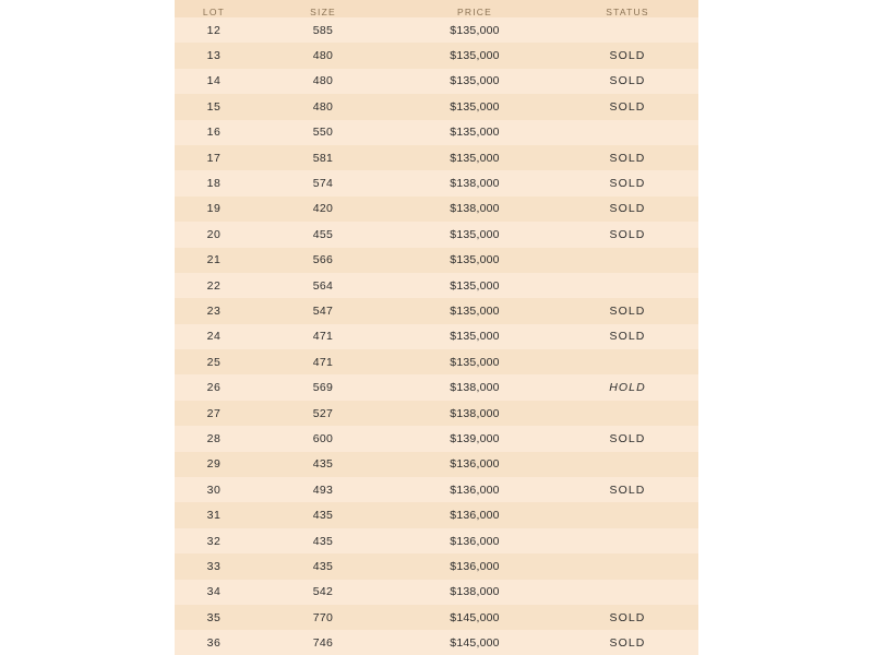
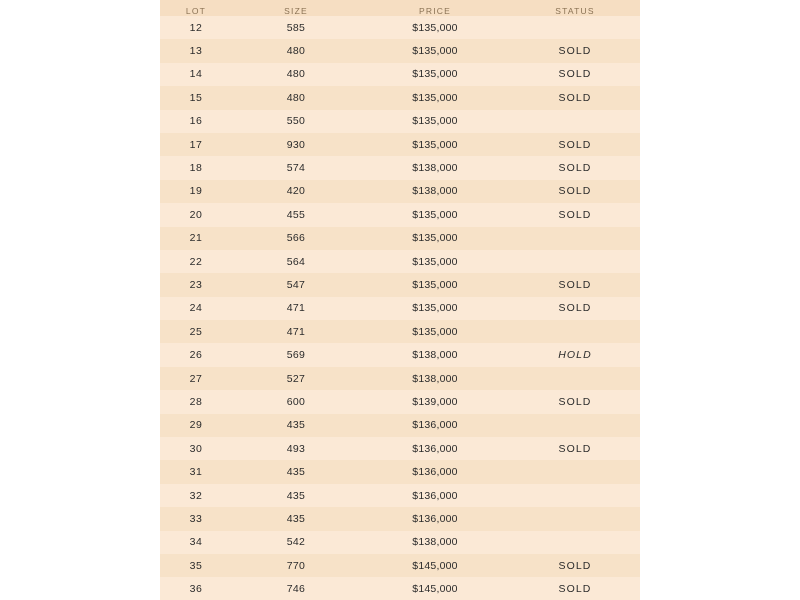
  LOT	SIZE	PRICE	STATUS
  12	585	$135,000
  13	480	$135,000	SOLD
  14	480	$135,000	SOLD
  15	480	$135,000	SOLD
  16	550	$135,000
- 17	581	$135,000	SOLD
+ 17	930	$135,000	SOLD
  18	574	$138,000	SOLD
  19	420	$138,000	SOLD
  20	455	$135,000	SOLD
  21	566	$135,000
  22	564	$135,000
  23	547	$135,000	SOLD
  24	471	$135,000	SOLD
  25	471	$135,000
  26	569	$138,000	HOLD
  27	527	$138,000
  28	600	$139,000	SOLD
  29	435	$136,000
  30	493	$136,000	SOLD
  31	435	$136,000
  32	435	$136,000
  33	435	$136,000
  34	542	$138,000
  35	770	$145,000	SOLD
  36	746	$145,000	SOLD
